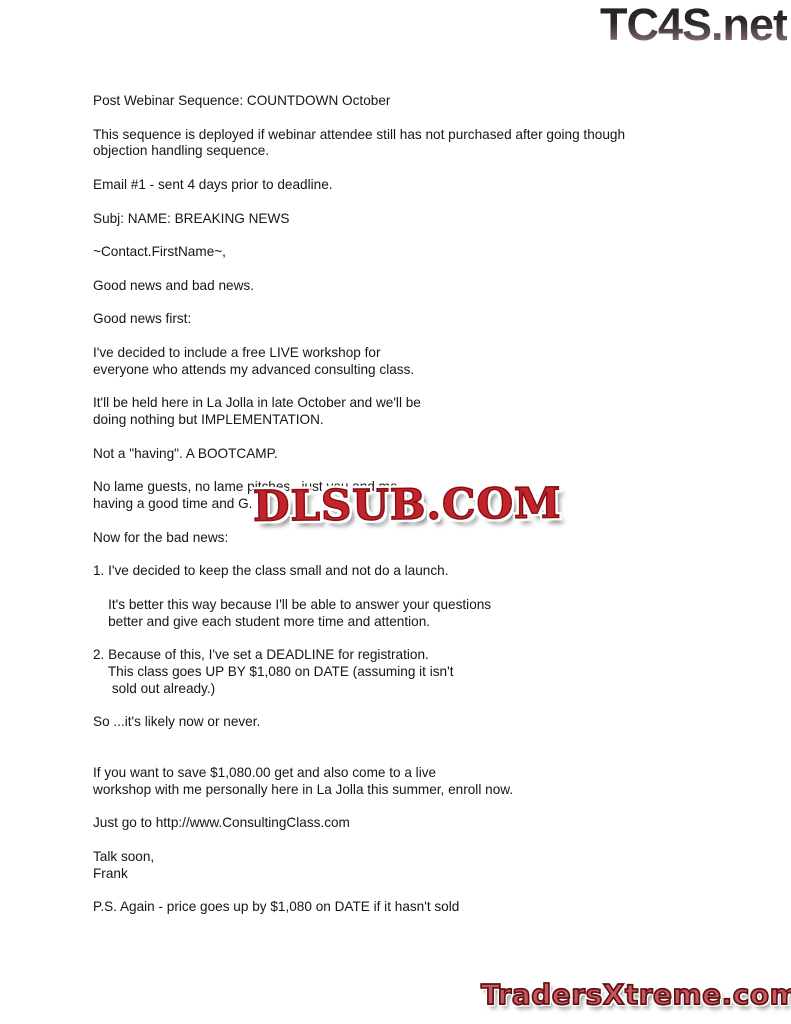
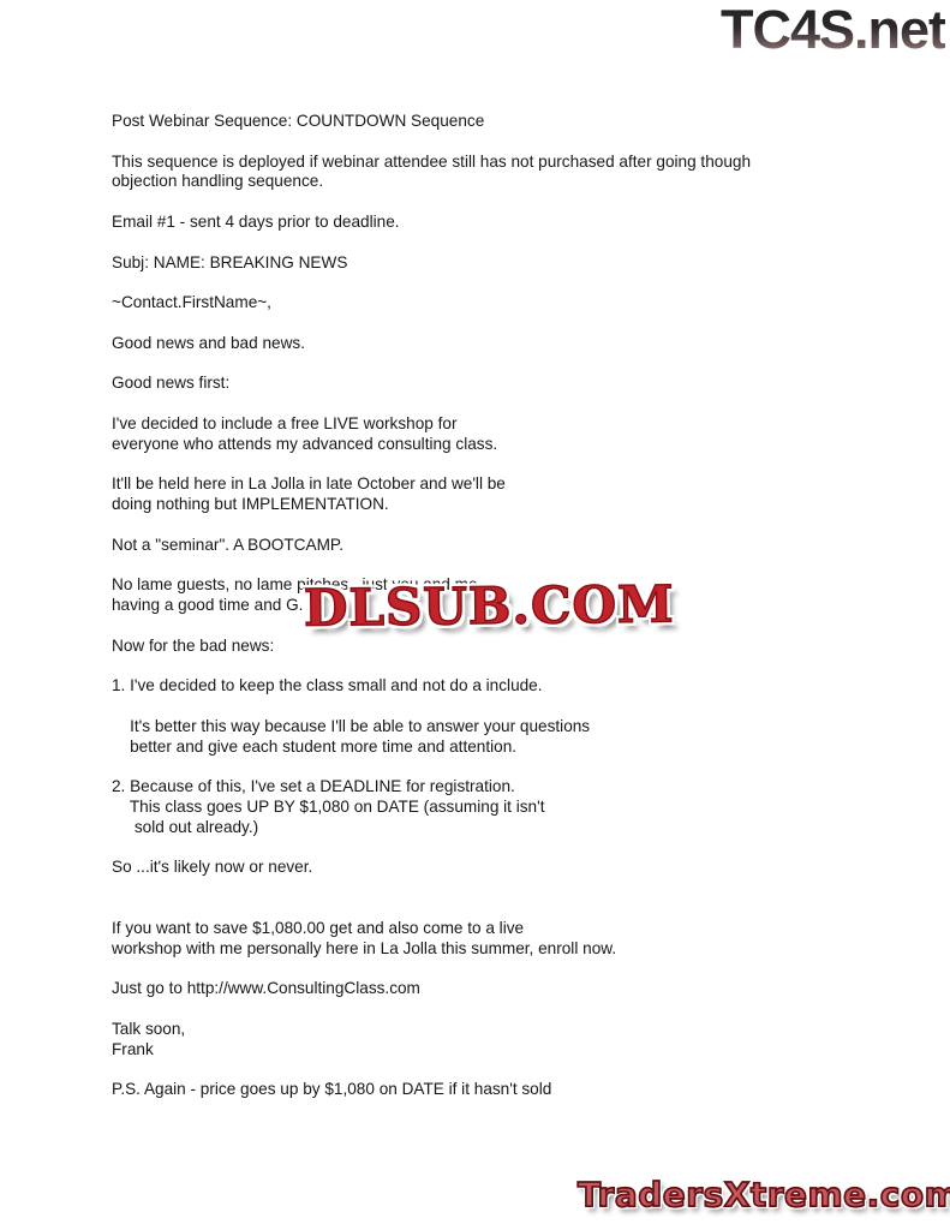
  TC4S.net
- Post Webinar Sequence: COUNTDOWN October
+ Post Webinar Sequence: COUNTDOWN Sequence
  This sequence is deployed if webinar attendee still has not purchased after going though
  objection handling sequence.
  Email #1 - sent 4 days prior to deadline.
  Subj: NAME: BREAKING NEWS
  ~Contact.FirstName~,
  Good news and bad news.
  Good news first:
  I've decided to include a free LIVE workshop for
  everyone who attends my advanced consulting class.
  It'll be held here in La Jolla in late October and we'll be
  doing nothing but IMPLEMENTATION.
- Not a "having". A BOOTCAMP.
+ Not a "seminar". A BOOTCAMP.
  No lame guests, no lame pitches...just you and me
  having a good time and G.
  Now for the bad news:
- 1. I've decided to keep the class small and not do a launch.
+ 1. I've decided to keep the class small and not do a include.
  It's better this way because I'll be able to answer your questions
  better and give each student more time and attention.
  2. Because of this, I've set a DEADLINE for registration.
  This class goes UP BY $1,080 on DATE (assuming it isn't
  sold out already.)
  So ...it's likely now or never.
  If you want to save $1,080.00 get and also come to a live
  workshop with me personally here in La Jolla this summer, enroll now.
  Just go to http://www.ConsultingClass.com
  Talk soon,
  Frank
  P.S. Again - price goes up by $1,080 on DATE if it hasn't sold
  DLSUB.COM
  TradersXtreme.com
